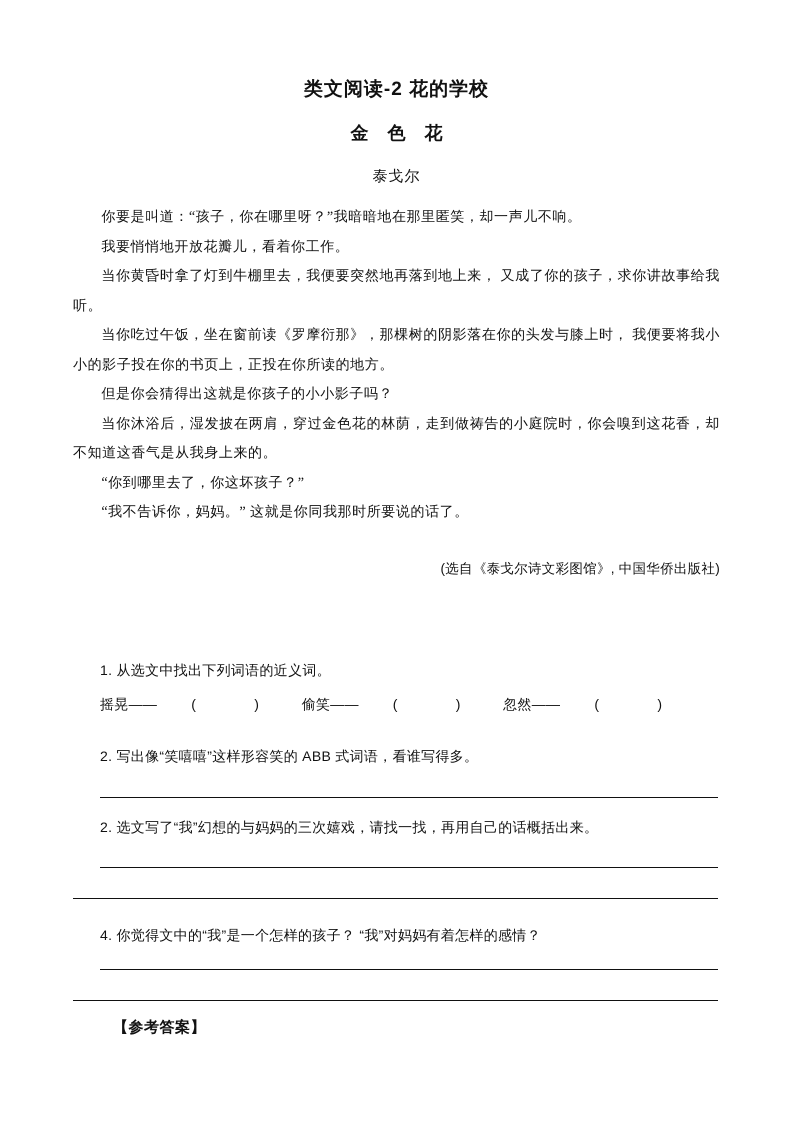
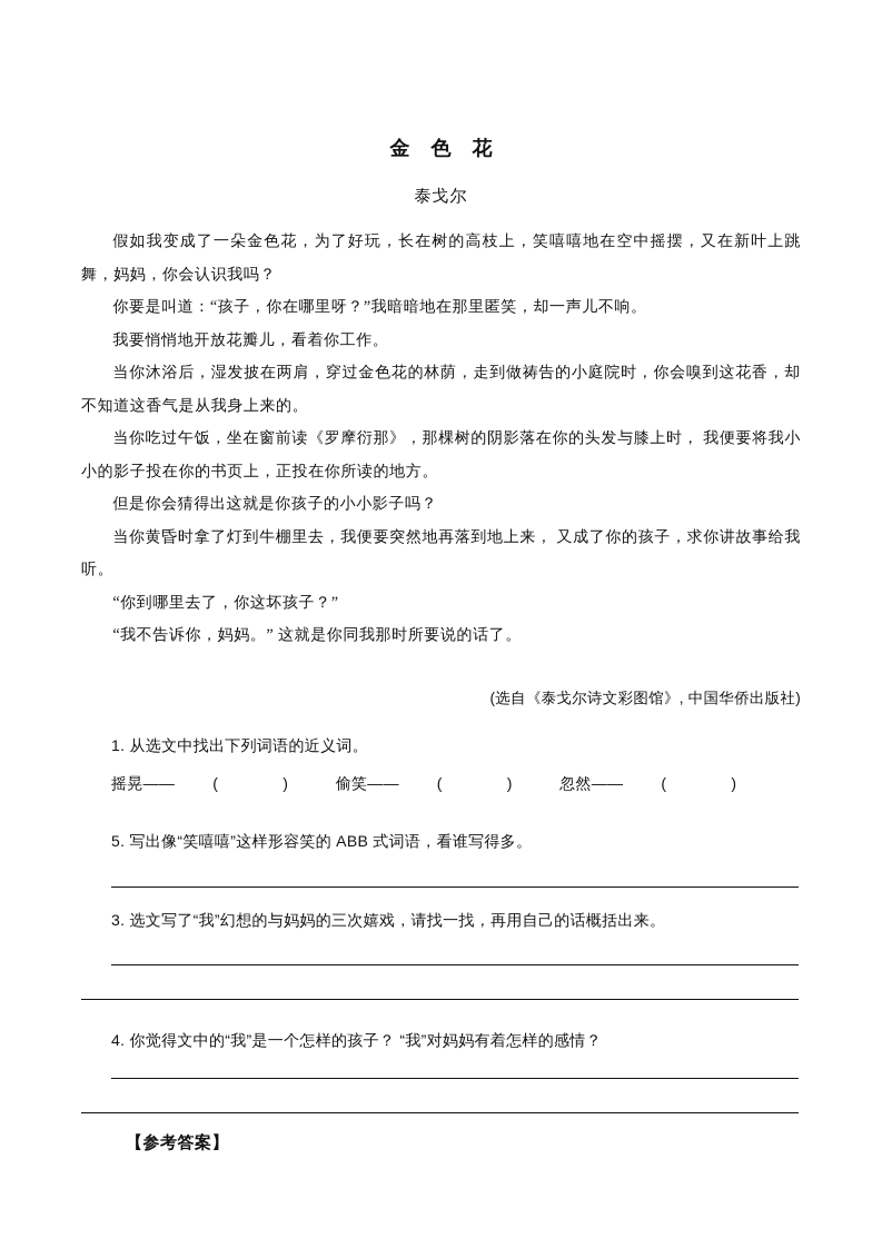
- 类文阅读-2 花的学校
  金 色 花
  泰戈尔
+ 假如我变成了一朵金色花，为了好玩，长在树的高枝上，笑嘻嘻地在空中摇摆，又在新叶上跳舞，妈妈，你会认识我吗？
  你要是叫道：“孩子，你在哪里呀？”我暗暗地在那里匿笑，却一声儿不响。
  我要悄悄地开放花瓣儿，看着你工作。
- 当你黄昏时拿了灯到牛棚里去，我便要突然地再落到地上来， 又成了你的孩子，求你讲故事给我听。
+ 当你沐浴后，湿发披在两肩，穿过金色花的林荫，走到做祷告的小庭院时，你会嗅到这花香，却不知道这香气是从我身上来的。
  当你吃过午饭，坐在窗前读《罗摩衍那》，那棵树的阴影落在你的头发与膝上时， 我便要将我小小的影子投在你的书页上，正投在你所读的地方。
  但是你会猜得出这就是你孩子的小小影子吗？
- 当你沐浴后，湿发披在两肩，穿过金色花的林荫，走到做祷告的小庭院时，你会嗅到这花香，却不知道这香气是从我身上来的。
+ 当你黄昏时拿了灯到牛棚里去，我便要突然地再落到地上来， 又成了你的孩子，求你讲故事给我听。
  “你到哪里去了，你这坏孩子？”
  “我不告诉你，妈妈。” 这就是你同我那时所要说的话了。
  (选自《泰戈尔诗文彩图馆》, 中国华侨出版社)
  1. 从选文中找出下列词语的近义词。
  摇晃—— ( ) 偷笑—— ( ) 忽然—— ( )
- 2. 写出像“笑嘻嘻”这样形容笑的 ABB 式词语，看谁写得多。
+ 5. 写出像“笑嘻嘻”这样形容笑的 ABB 式词语，看谁写得多。
- 2. 选文写了“我”幻想的与妈妈的三次嬉戏，请找一找，再用自己的话概括出来。
+ 3. 选文写了“我”幻想的与妈妈的三次嬉戏，请找一找，再用自己的话概括出来。
  4. 你觉得文中的“我”是一个怎样的孩子？ “我”对妈妈有着怎样的感情？
  【参考答案】
